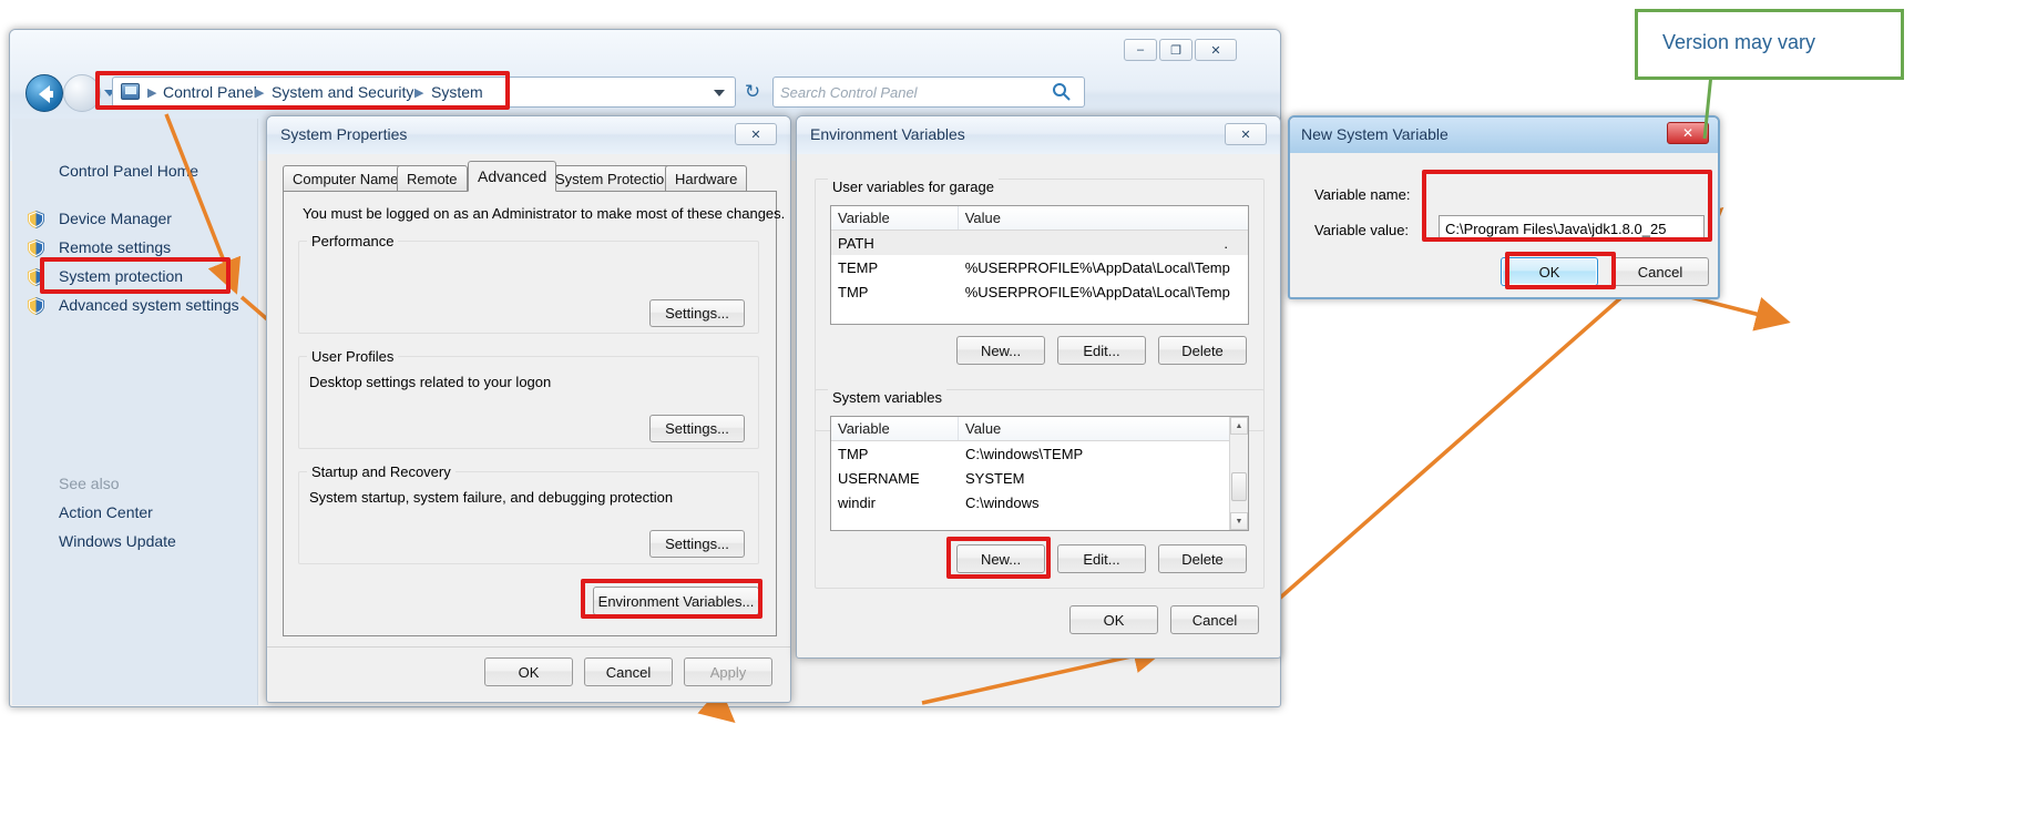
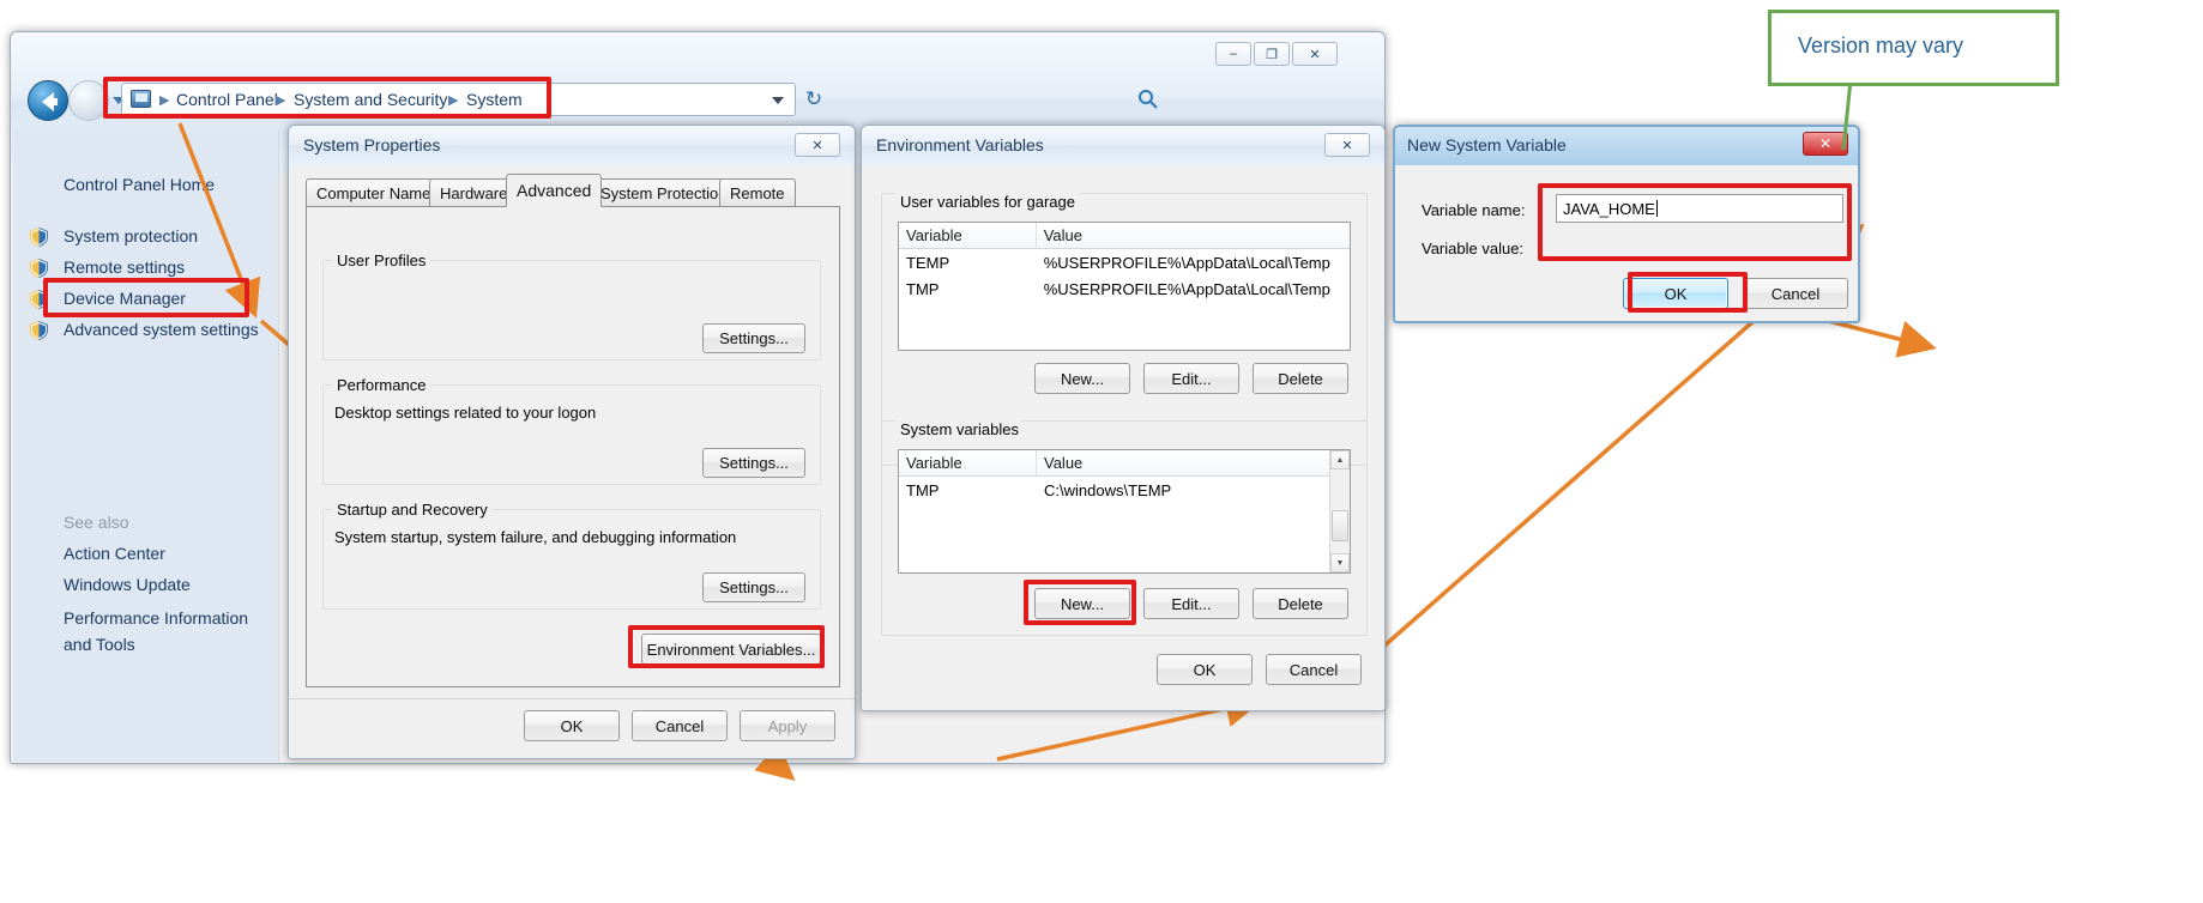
  –
  ❐
  ✕
  ▶
  Control Panel
  ▶
  System and Security
  ▶
  System
  ↻
- Search Control Panel
  Control Panel Home
- Device Manager
+ System protection
  Remote settings
- System protection
+ Device Manager
  Advanced system settings
  See also
  Action Center
  Windows Update
+ Performance Information and Tools
  System Properties
  ✕
  Computer Name
- Remote
+ Hardware
  Advanced
  System Protectio
- Hardware
+ Remote
- You must be logged on as an Administrator to make most of these changes.
- Performance
+ User Profiles
  Settings...
- User Profiles
+ Performance
  Desktop settings related to your logon
  Settings...
  Startup and Recovery
- System startup, system failure, and debugging protection
+ System startup, system failure, and debugging information
  Settings...
  Environment Variables...
  OK
  Cancel
  Apply
  Environment Variables
  ✕
  User variables for garage
  Variable
  Value
- PATH
- .
  TEMP
  %USERPROFILE%\AppData\Local\Temp
  TMP
  %USERPROFILE%\AppData\Local\Temp
  New...
  Edit...
  Delete
  System variables
  Variable
  Value
  TMP
  C:\windows\TEMP
- USERNAME
- SYSTEM
- windir
- C:\windows
  New...
  Edit...
  Delete
  OK
  Cancel
  New System Variable
  ✕
  Variable name:
+ JAVA_HOME
  Variable value:
- C:\Program Files\Java\jdk1.8.0_25
  OK
  Cancel
  Version may vary
